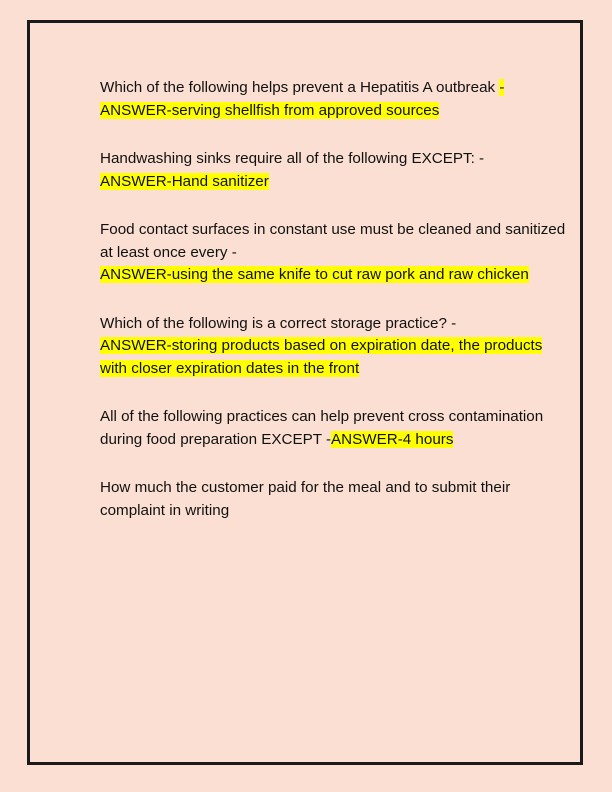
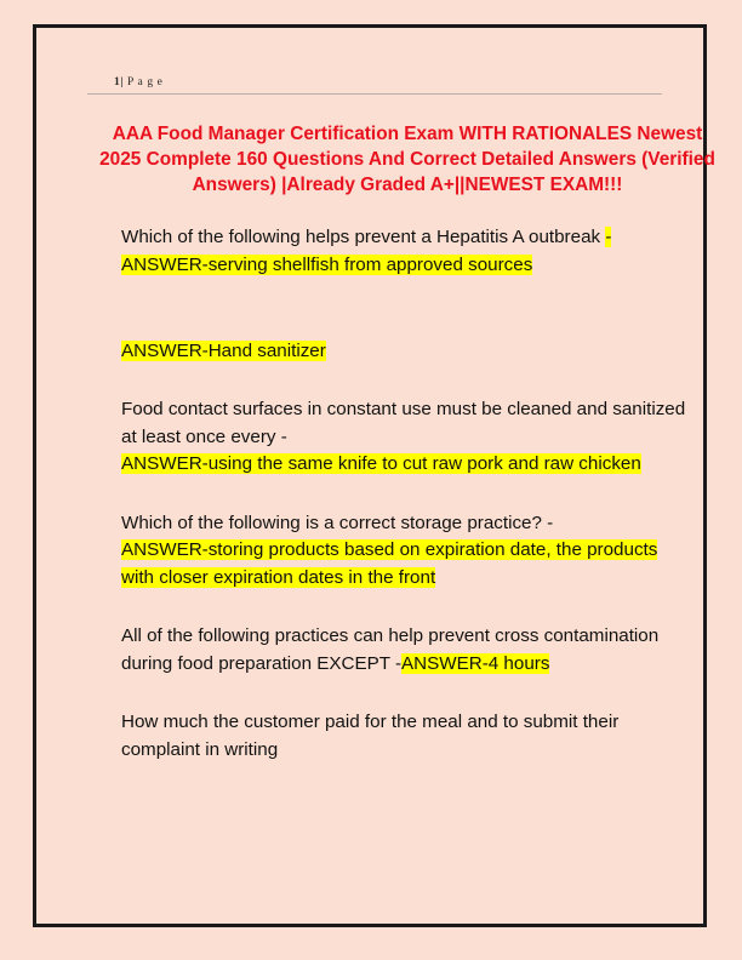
+ 1| P a g e
+ AAA Food Manager Certification Exam WITH RATIONALES Newest 2025 Complete 160 Questions And Correct Detailed Answers (Verified Answers) |Already Graded A+||NEWEST EXAM!!!
  Which of the following helps prevent a Hepatitis A outbreak - ANSWER-serving shellfish from approved sources
- Handwashing sinks require all of the following EXCEPT: -
  ANSWER-Hand sanitizer
  Food contact surfaces in constant use must be cleaned and sanitized at least once every -
  ANSWER-using the same knife to cut raw pork and raw chicken
  Which of the following is a correct storage practice? -
  ANSWER-storing products based on expiration date, the products with closer expiration dates in the front
  All of the following practices can help prevent cross contamination during food preparation EXCEPT -ANSWER-4 hours
  How much the customer paid for the meal and to submit their complaint in writing
